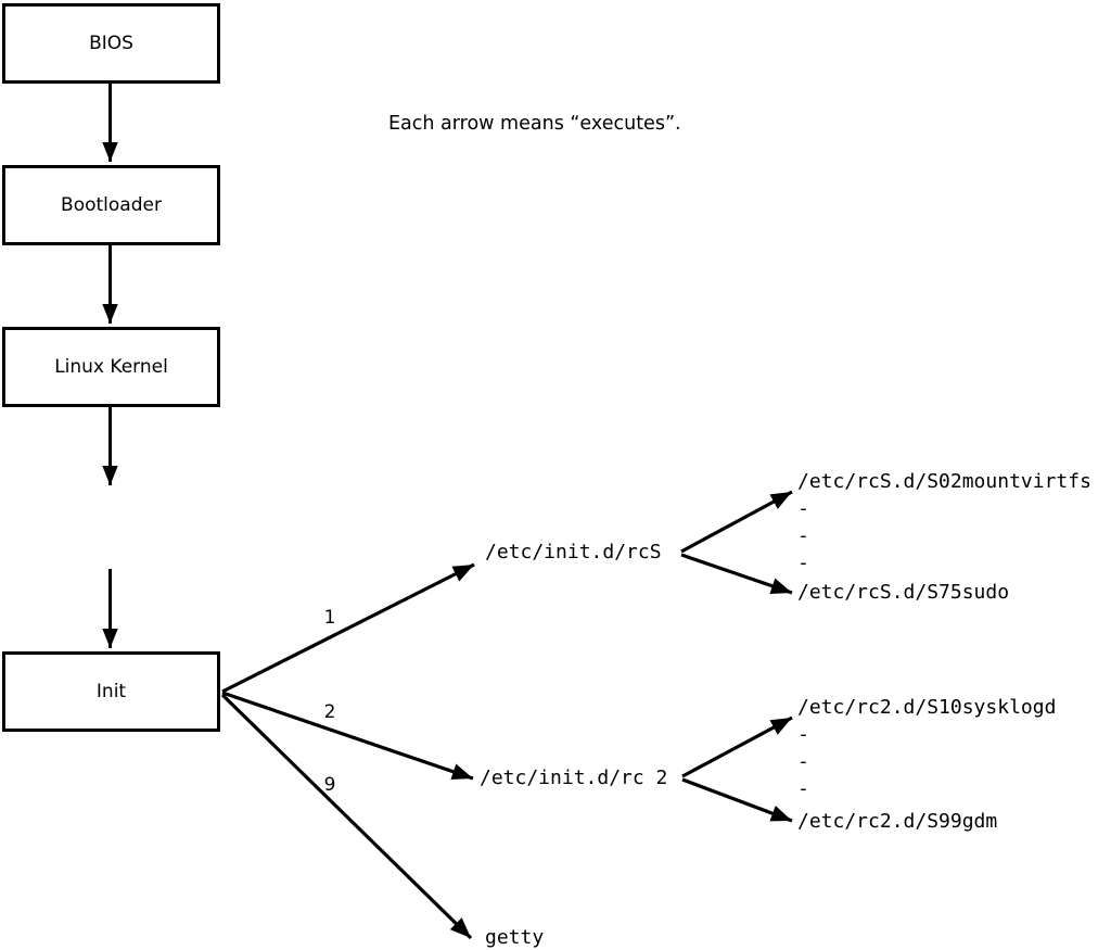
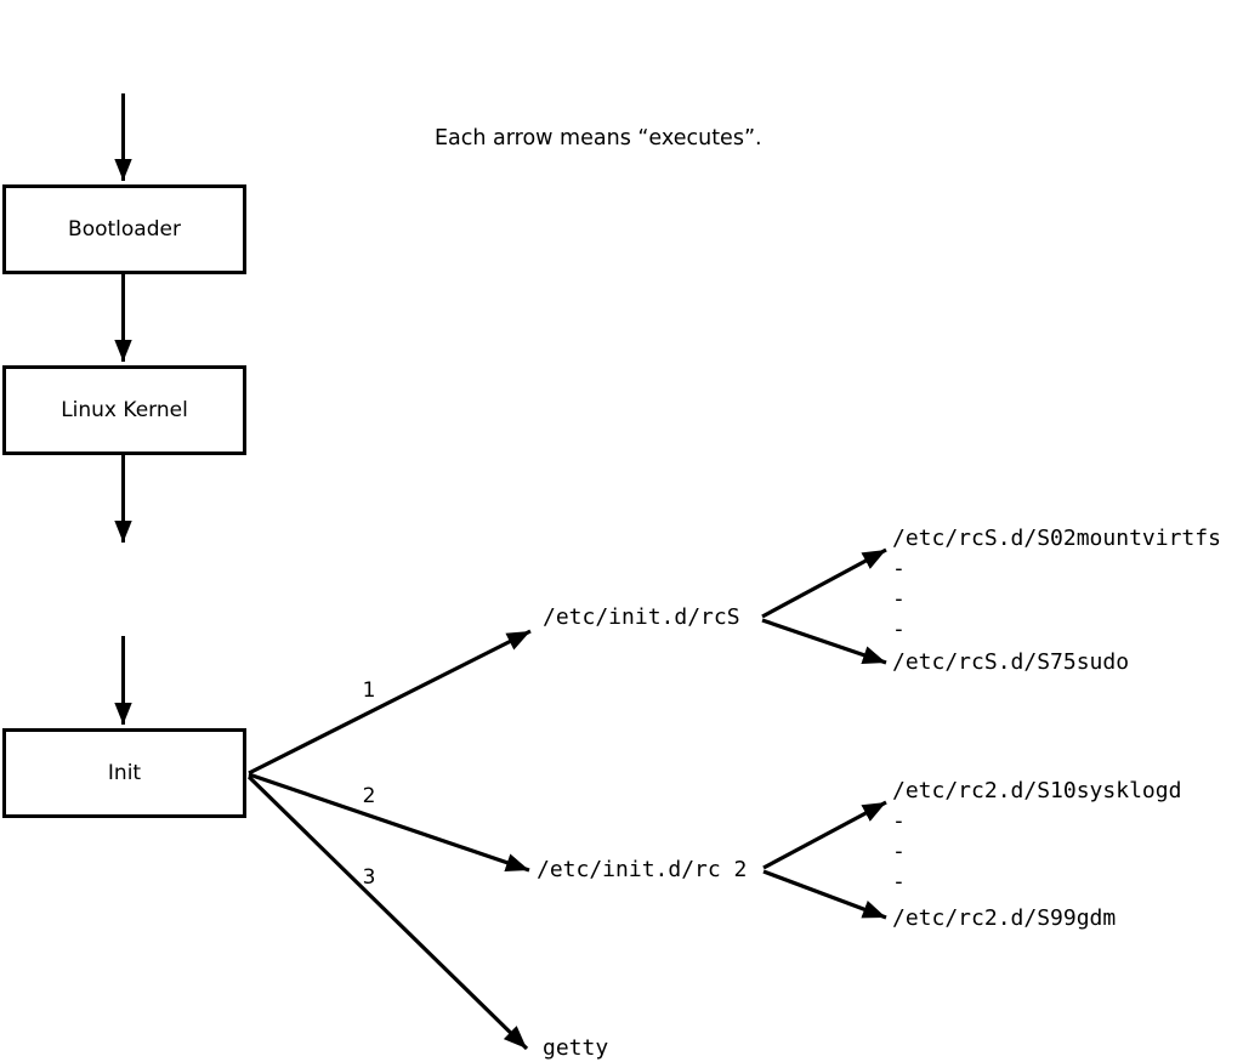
- BIOS
  Bootloader
  Linux Kernel
  Init
  Each arrow means “executes”.
  1
  2
- 9
+ 3
  /etc/init.d/rcS
  /etc/init.d/rc 2
  getty
  /etc/rcS.d/S02mountvirtfs
  -
  -
  -
  /etc/rcS.d/S75sudo
  /etc/rc2.d/S10sysklogd
  -
  -
  -
  /etc/rc2.d/S99gdm
